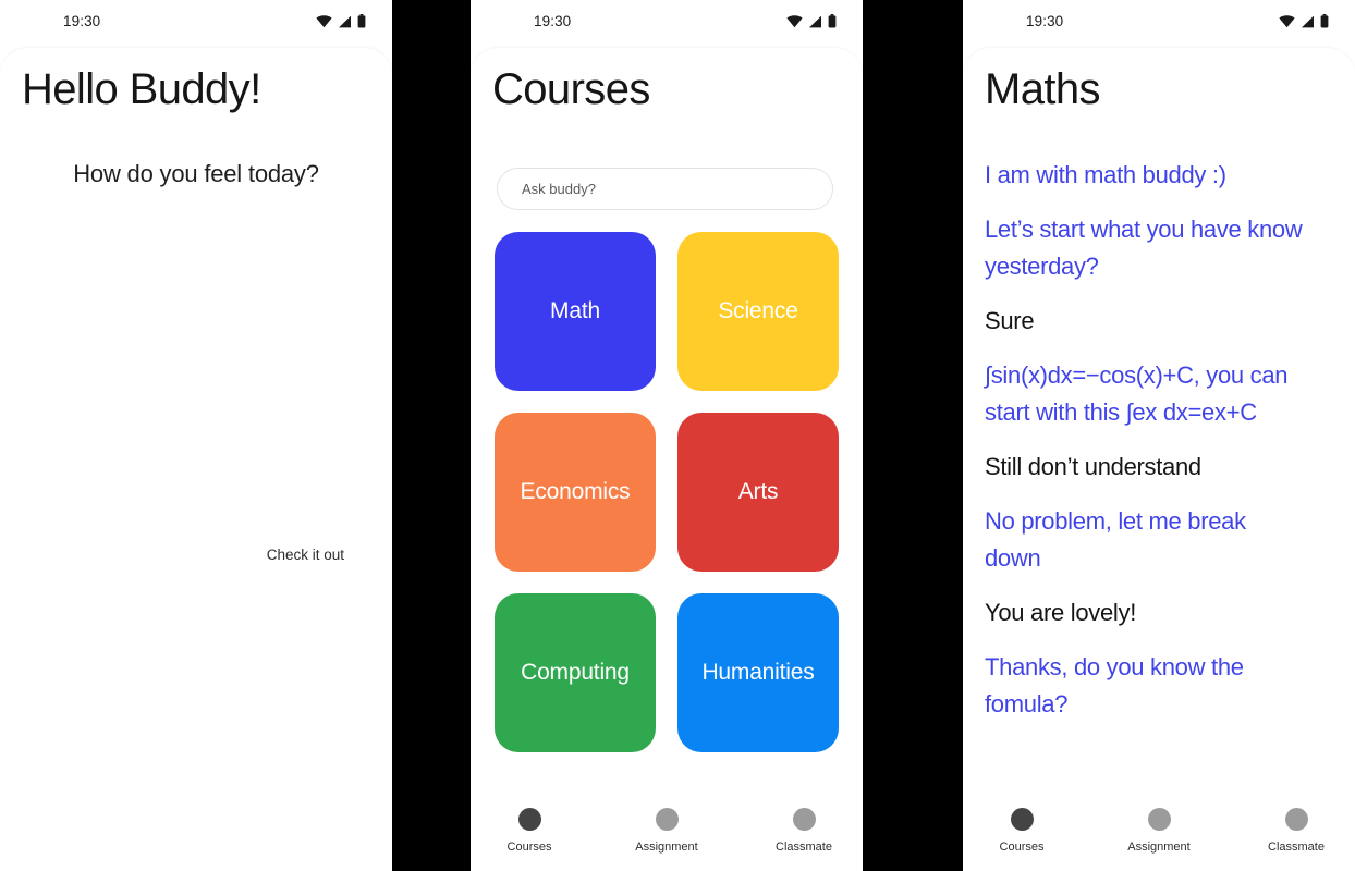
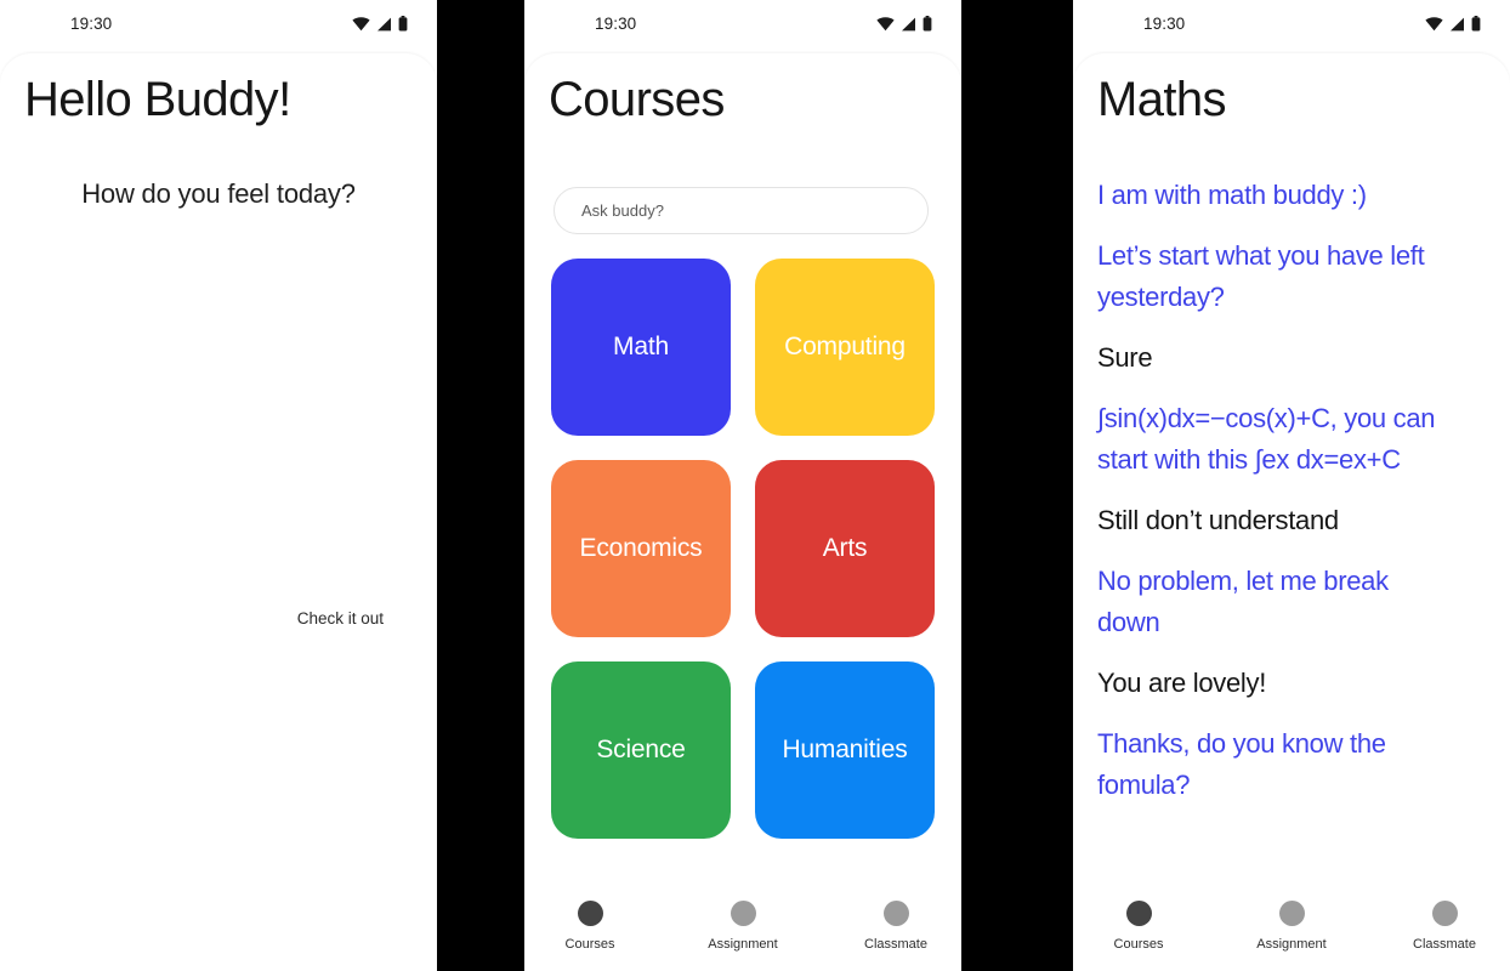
  19:30
  Hello Buddy!
  How do you feel today?
  Check it out
  19:30
  Courses
  Ask buddy?
  Math
- Science
+ Computing
  Economics
  Arts
- Computing
+ Science
  Humanities
  Courses
  Assignment
  Classmate
  19:30
  Maths
  I am with math buddy :)
- Let’s start what you have know yesterday?
+ Let’s start what you have left yesterday?
  Sure
  ∫sin(x)dx=−cos(x)+C, you can start with this ∫ex dx=ex+C
  Still don’t understand
  No problem, let me break down
  You are lovely!
  Thanks, do you know the fomula?
  Courses
  Assignment
  Classmate
